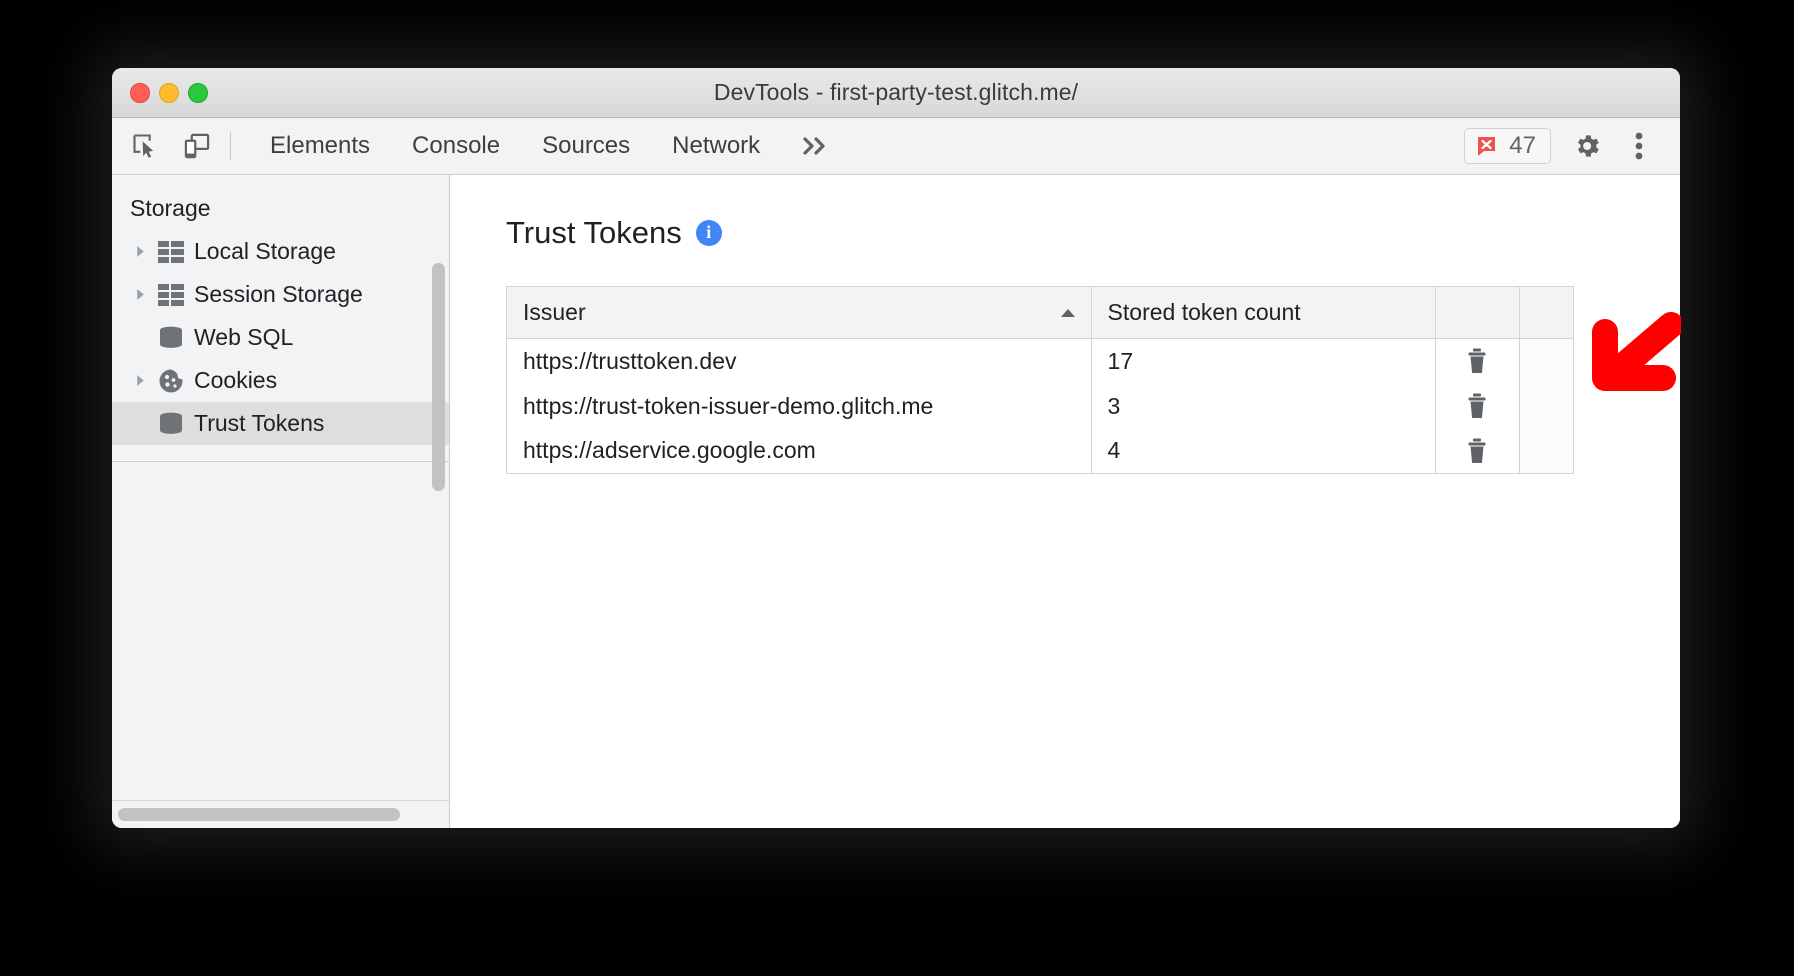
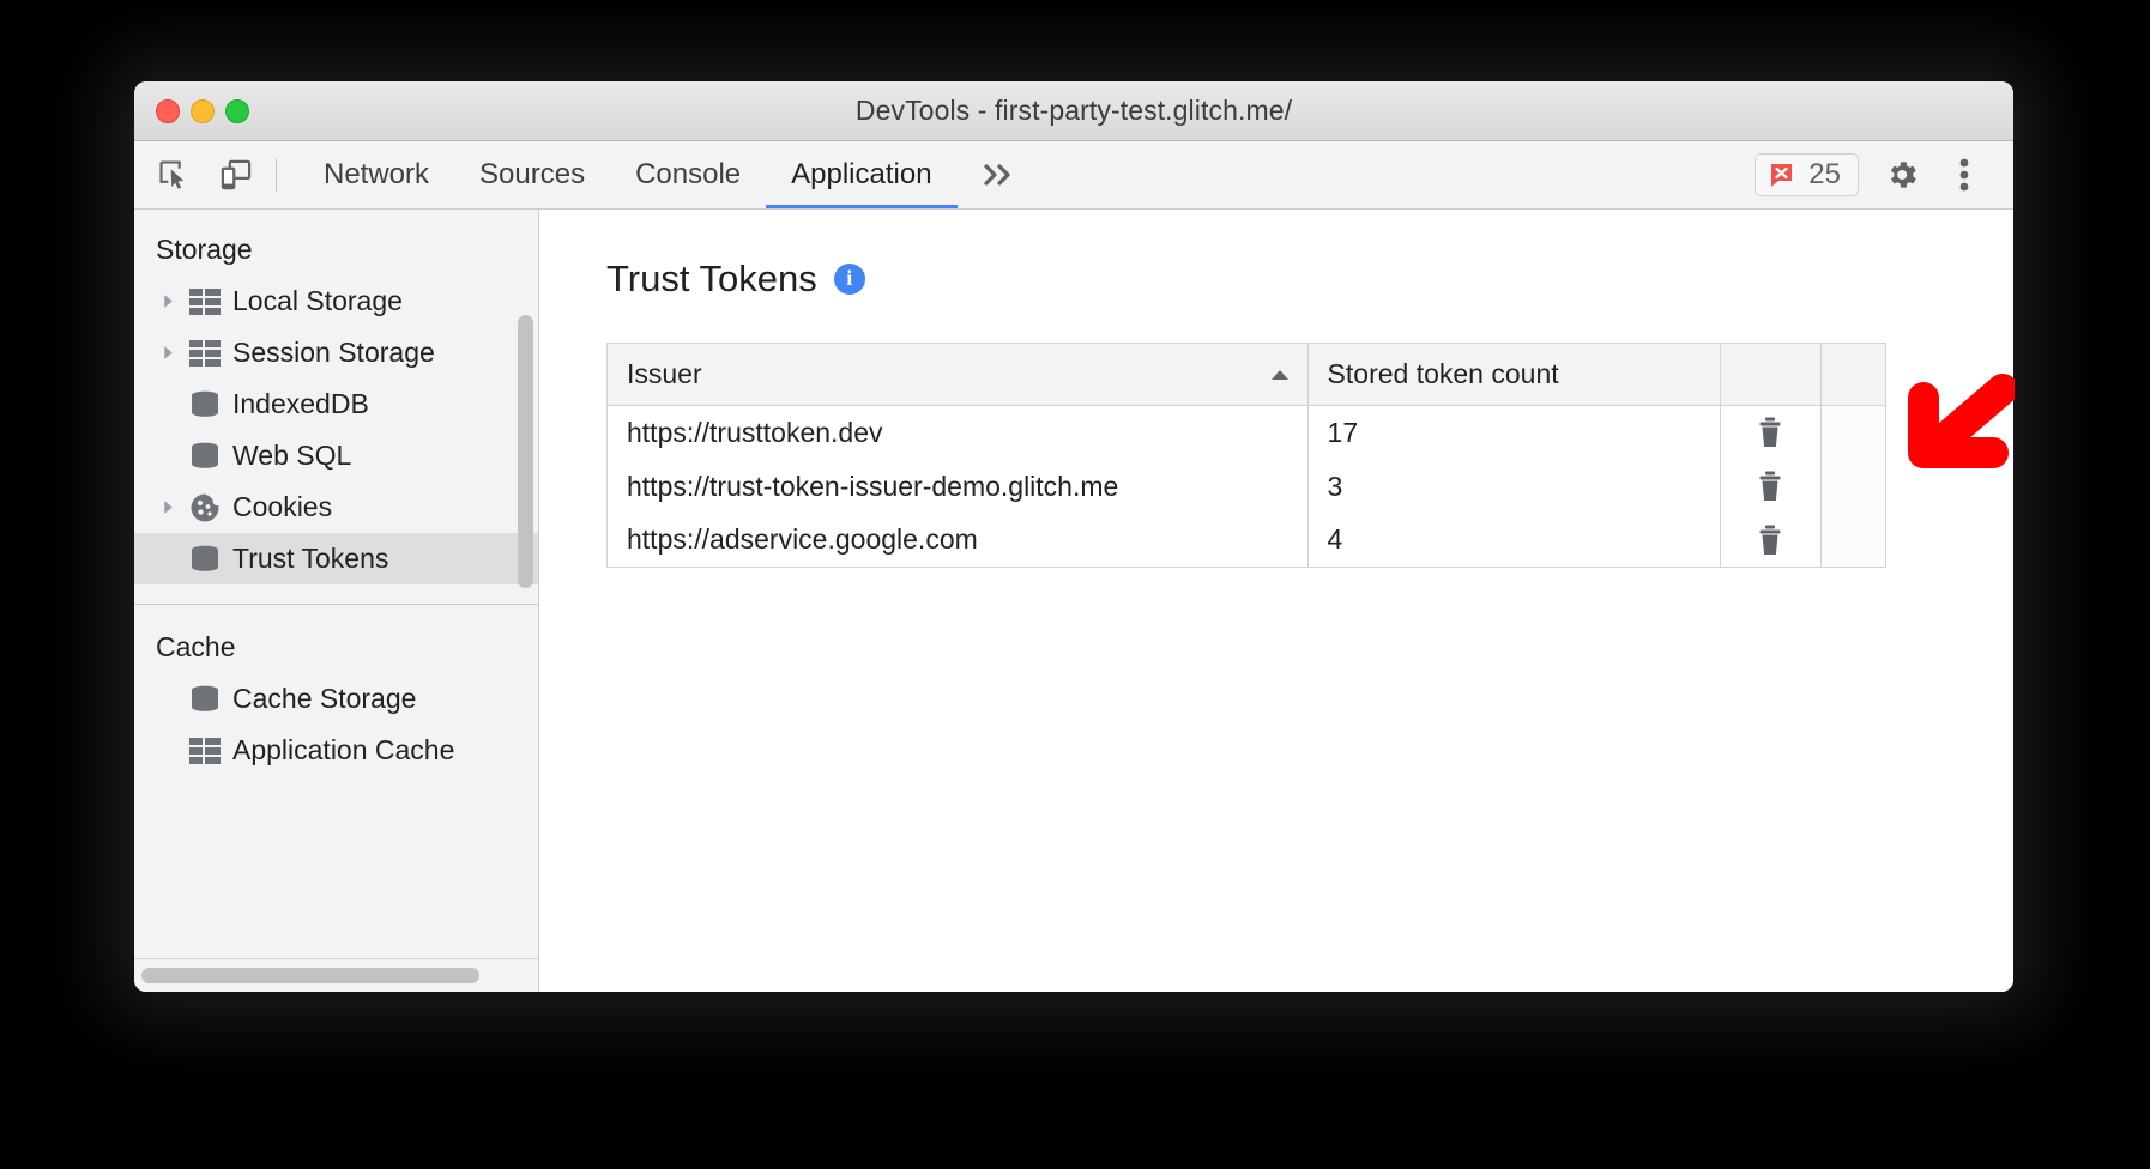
  DevTools - first-party-test.glitch.me/
- Elements
- Console
+ Network
  Sources
- Network
+ Console
+ Application
- 47
+ 25
  Storage
  Local Storage
  Session Storage
+ IndexedDB
  Web SQL
  Cookies
  Trust Tokens
+ Cache
+ Cache Storage
+ Application Cache
  Trust Tokens
  i
  Issuer	Stored token count
  https://trusttoken.dev	17
  https://trust-token-issuer-demo.glitch.me	3
  https://adservice.google.com	4
